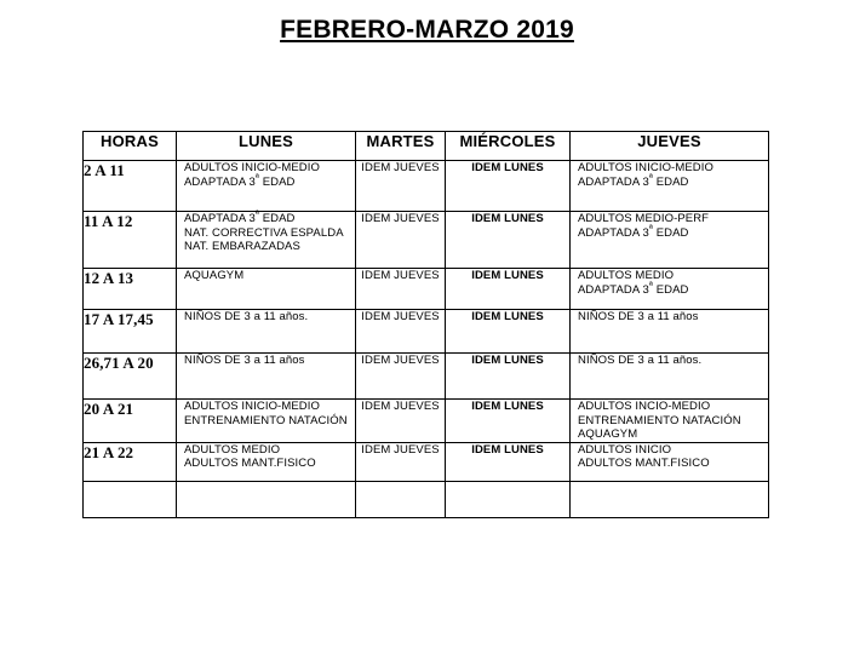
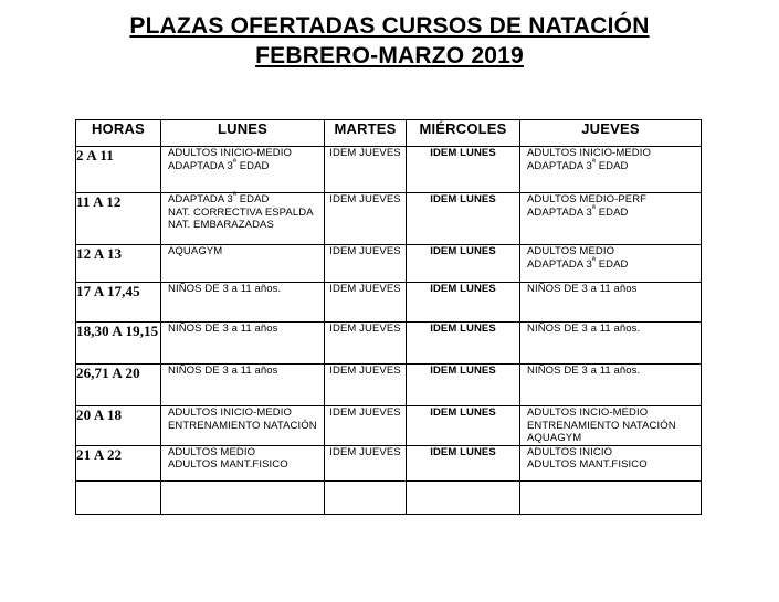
+ PLAZAS OFERTADAS CURSOS DE NATACIÓN
  FEBRERO-MARZO 2019
  HORAS	LUNES	MARTES	MIÉRCOLES	JUEVES
  2 A 11	ADULTOS INICIO-MEDIOADAPTADA 3ª EDAD	IDEM JUEVES	IDEM LUNES	ADULTOS INICIO-MEDIOADAPTADA 3ª EDAD
  11 A 12	ADAPTADA 3ª EDADNAT. CORRECTIVA ESPALDANAT. EMBARAZADAS	IDEM JUEVES	IDEM LUNES	ADULTOS MEDIO-PERFADAPTADA 3ª EDAD
  12 A 13	AQUAGYM	IDEM JUEVES	IDEM LUNES	ADULTOS MEDIOADAPTADA 3ª EDAD
  17 A 17,45	NIÑOS DE 3 a 11 años.	IDEM JUEVES	IDEM LUNES	NIÑOS DE 3 a 11 años
+ 18,30 A 19,15	NIÑOS DE 3 a 11 años	IDEM JUEVES	IDEM LUNES	NIÑOS DE 3 a 11 años.
  26,71 A 20	NIÑOS DE 3 a 11 años	IDEM JUEVES	IDEM LUNES	NIÑOS DE 3 a 11 años.
- 20 A 21	ADULTOS INICIO-MEDIOENTRENAMIENTO NATACIÓN	IDEM JUEVES	IDEM LUNES	ADULTOS INCIO-MEDIOENTRENAMIENTO NATACIÓNAQUAGYM
+ 20 A 18	ADULTOS INICIO-MEDIOENTRENAMIENTO NATACIÓN	IDEM JUEVES	IDEM LUNES	ADULTOS INCIO-MEDIOENTRENAMIENTO NATACIÓNAQUAGYM
  21 A 22	ADULTOS MEDIOADULTOS MANT.FISICO	IDEM JUEVES	IDEM LUNES	ADULTOS INICIOADULTOS MANT.FISICO
